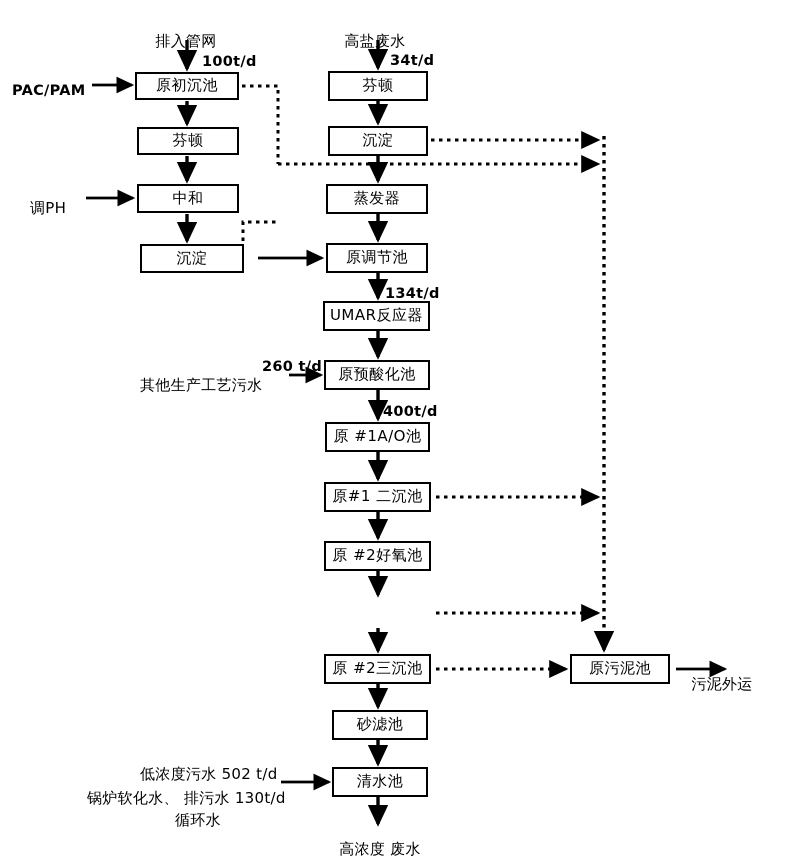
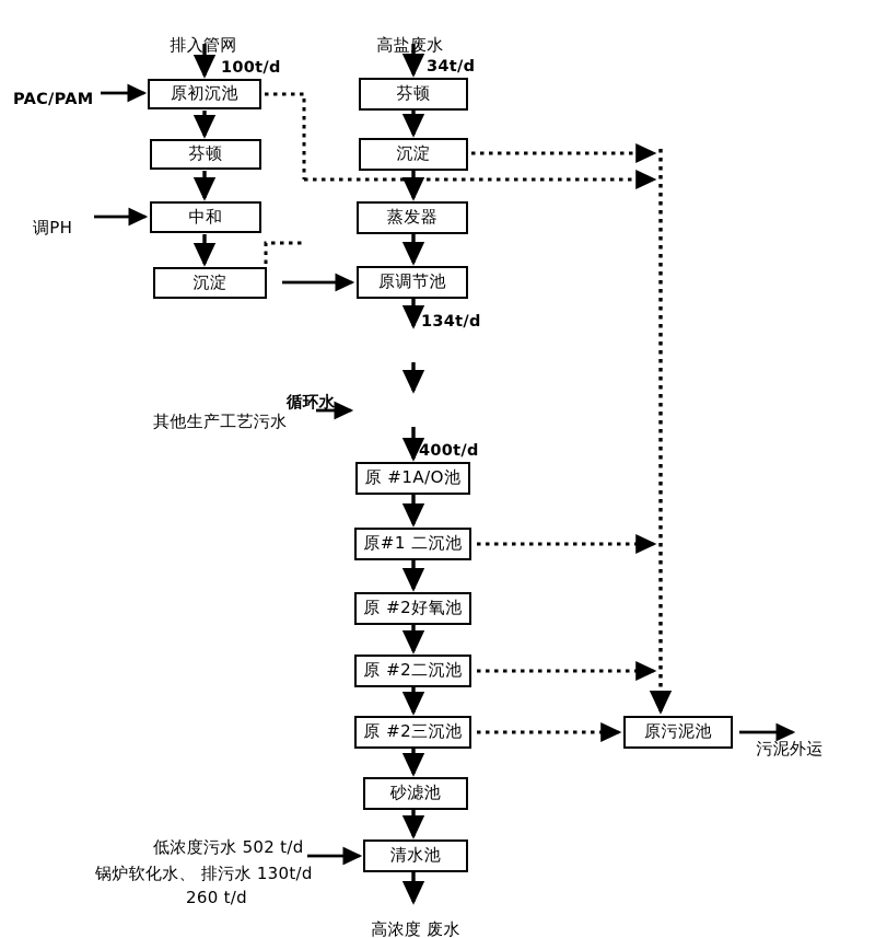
  原初沉池
  芬顿
  中和
  沉淀
  芬顿
  沉淀
  蒸发器
  原调节池
- UMAR反应器
- 原预酸化池
  原 #1A/O池
  原#1 二沉池
  原 #2好氧池
+ 原 #2二沉池
  原 #2三沉池
  砂滤池
  清水池
  原污泥池
  排入管网
  100t/d
  PAC/PAM
  调PH
  高盐废水
  34t/d
  134t/d
- 260 t/d
+ 循环水
  其他生产工艺污水
  400t/d
  污泥外运
  低浓度污水 502 t/d
  锅炉软化水、 排污水 130t/d
- 循环水
+ 260 t/d
  高浓度 废水
